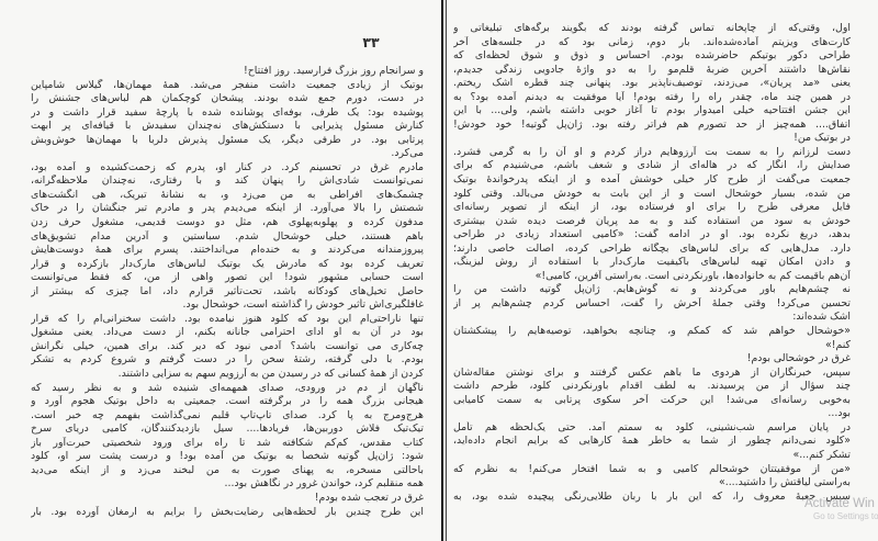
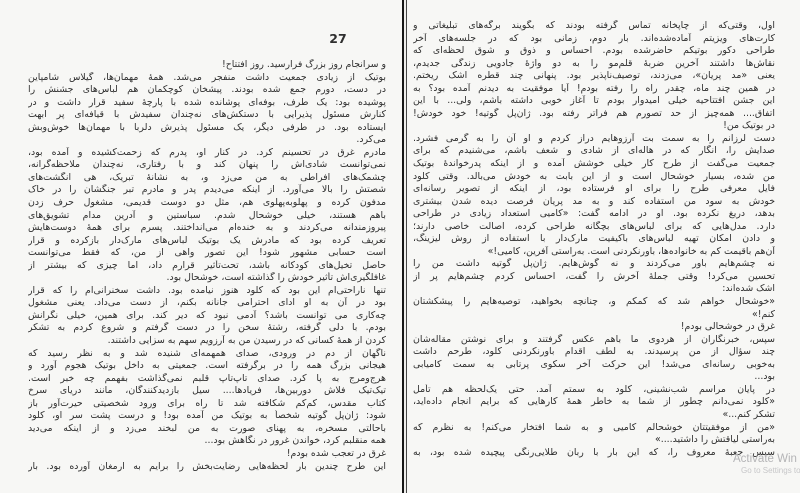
- ۳۳
+ 27
  و سرانجام روز بزرگ فرارسید. روز افتتاح!
  بوتیک از زیادی جمعیت داشت منفجر می‌شد. همۀ مهمان‌ها، گیلاس شامپاین
  در دست، دورم جمع شده بودند. پیشخان کوچکمان هم لباس‌های جشنش را
  پوشیده بود: یک طرف، بوفه‌ای پوشانده شده با پارچۀ سفید قرار داشت و در
  کنارش مسئول پذیرایی با دستکش‌های نه‌چندان سفیدش با قیافه‌ای پر ابهت
- پرتابی بود. در طرفی دیگر، یک مسئول پذیرش دلربا با مهمان‌ها خوش‌وبش
+ ایستاده بود. در طرفی دیگر، یک مسئول پذیرش دلربا با مهمان‌ها خوش‌وبش
  می‌کرد.
  مادرم غرق در تحسینم کرد. در کنار او، پدرم که زحمت‌کشیده و آمده بود،
  نمی‌توانست شادی‌اش را پنهان کند و با رفتاری، نه‌چندان ملاحظه‌گرانه،
  چشمک‌های افراطی به من می‌زد و، به نشانۀ تبریک، هی انگشت‌های
  شصتش را بالا می‌آورد. از اینکه می‌دیدم پدر و مادرم تبر جنگشان را در خاک
  مدفون کرده و پهلوبه‌پهلوی هم، مثل دو دوست قدیمی، مشغول حرف زدن
  باهم هستند، خیلی خوشحال شدم. سباستین و آدرین مدام تشویق‌های
  پیروزمندانه می‌کردند و به خنده‌ام می‌انداختند. پسرم برای همۀ دوست‌هایش
  تعریف کرده بود که مادرش یک بوتیک لباس‌های مارک‌دار بازکرده و قرار
  است حسابی مشهور شود! این تصور واهی از من، که فقط می‌توانست
  حاصل تخیل‌های کودکانه باشد، تحت‌تأثیر قرارم داد، اما چیزی که بیشتر از
  غافلگیری‌اش تأثیر خودش را گذاشته است، خوشحال بود.
  تنها ناراحتی‌ام این بود که کلود هنوز نیامده بود. داشت سخنرانی‌ام را که قرار
  بود در آن به او ادای احترامی جانانه بکنم، از دست می‌داد. یعنی مشغول
  چه‌کاری می توانست باشد؟ آدمی نبود که دیر کند. برای همین، خیلی نگرانش
  بودم. با دلی گرفته، رشتۀ سخن را در دست گرفتم و شروع کردم به تشکر
  کردن از همۀ کسانی که در رسیدن من به آرزویم سهم به سزایی داشتند.
  ناگهان از دم در ورودی، صدای همهمه‌ای شنیده شد و به نظر رسید که
  هیجانی بزرگ همه را در برگرفته است. جمعیتی به داخل بوتیک هجوم آورد و
  هرج‌ومرج به پا کرد. صدای تاپ‌تاپ قلبم نمی‌گذاشت بفهمم چه خبر است.
- تیک‌تیک فلاش دوربین‌ها، فریادها.... سیل بازدیدکنندگان، کامیی دریای سرخ
+ تیک‌تیک فلاش دوربین‌ها، فریادها.... سیل بازدیدکنندگان، مانند دریای سرخ
  کتاب مقدس، کم‌کم شکافته شد تا راه برای ورود شخصیتی حیرت‌آور باز
  شود: ژان‌پل گوتیه شخصاً به بوتیک من آمده بود! و درست پشت سر او، کلود
  باحالتی مسخره، به پهنای صورت به من لبخند می‌زد و از اینکه می‌دید
  همه منقلبم کرد، خواندن غرور در نگاهش بود...
  غرق در تعجب شده بودم!
  این طرح چندین بار لحظه‌هایی رضایت‌بخش را برایم به ارمغان آورده بود. بار
  اول، وقتی‌که از چاپخانه تماس گرفته بودند که بگویند برگه‌های تبلیغاتی و
  کارت‌های ویزیتم آماده‌شده‌اند. بار دوم، زمانی بود که در جلسه‌های آخر
  طراحی دکور بوتیکم حاضرشده بودم. احساس و ذوق و شوق لحظه‌ای که
  نقاش‌ها داشتند آخرین ضربۀ قلم‌مو را به دو واژۀ جادویی زندگی جدیدم،
  یعنی «مد پریان»، می‌زدند، توصیف‌ناپذیر بود. پنهانی چند قطره اشک ریختم.
  در همین چند ماه، چقدر راه را رفته بودم! آیا موفقیت به دیدنم آمده بود؟ به
  این جشن افتتاحیه خیلی امیدوار بودم تا آغاز خوبی داشته باشم، ولی... با این
  اتفاق.... همه‌چیز از حد تصورم هم فراتر رفته بود. ژان‌پل گوتیه! خود خودش!
  در بوتیک من!
  دست لرزانم را به سمت بت آرزوهایم دراز کردم و او آن را به گرمی فشرد.
  صدایش را، انگار که در هاله‌ای از شادی و شعف باشم، می‌شنیدم که برای
  جمعیت می‌گفت از طرح کار خیلی خوشش آمده و از اینکه پدرخواندۀ بوتیک
  من شده، بسیار خوشحال است و از این بابت به خودش می‌بالد. وقتی کلود
  فایل معرفی طرح را برای او فرستاده بود، از اینکه از تصویر رسانه‌ای
  خودش به سود من استفاده کند و به مد پریان فرصت دیده شدن بیشتری
  بدهد، دریغ نکرده بود. او در ادامه گفت: «کامیی استعداد زیادی در طراحی
  دارد. مدل‌هایی که برای لباس‌های بچگانه طراحی کرده، اصالت خاصی دارند؛
  و دادن امکان تهیه لباس‌های باکیفیت مارک‌دار با استفاده از روش لیزینگ،
  آن‌هم باقیمت کم به خانواده‌ها، باورنکردنی است. به‌راستی آفرین، کامیی!»
  نه چشم‌هایم باور می‌کردند و نه گوش‌هایم. ژان‌پل گوتیه داشت من را
  تحسین می‌کرد! وقتی جملۀ آخرش را گفت، احساس کردم چشم‌هایم پر از
  اشک شده‌اند:
  «خوشحال خواهم شد که کمکم و، چنانچه بخواهید، توصیه‌هایم را پیشکشتان
  کنم!»
  غرق در خوشحالی بودم!
  سپس، خبرنگاران از هردوی ما باهم عکس گرفتند و برای نوشتن مقاله‌شان
  چند سؤال از من پرسیدند. به لطف اقدام باورنکردنی کلود، طرحم داشت
  به‌خوبی رسانه‌ای می‌شد! این حرکت آخر سکوی پرتابی به سمت کامیابی
  بود...
  در پایان مراسم شب‌نشینی، کلود به سمتم آمد. حتی یک‌لحظه هم تأمل
  «کلود نمی‌دانم چطور از شما به خاطر همۀ کارهایی که برایم انجام داده‌اید،
  تشکر کنم...»
  «من از موفقیتتان خوشحالم کامیی و به شما افتخار می‌کنم! به نظرم که
  به‌راستی لیاقتش را داشتید....»
  سپس جعبۀ معروف را، که این بار با ربان طلایی‌رنگی پیچیده شده بود، به
  Activate Win
  Go to Settings to
